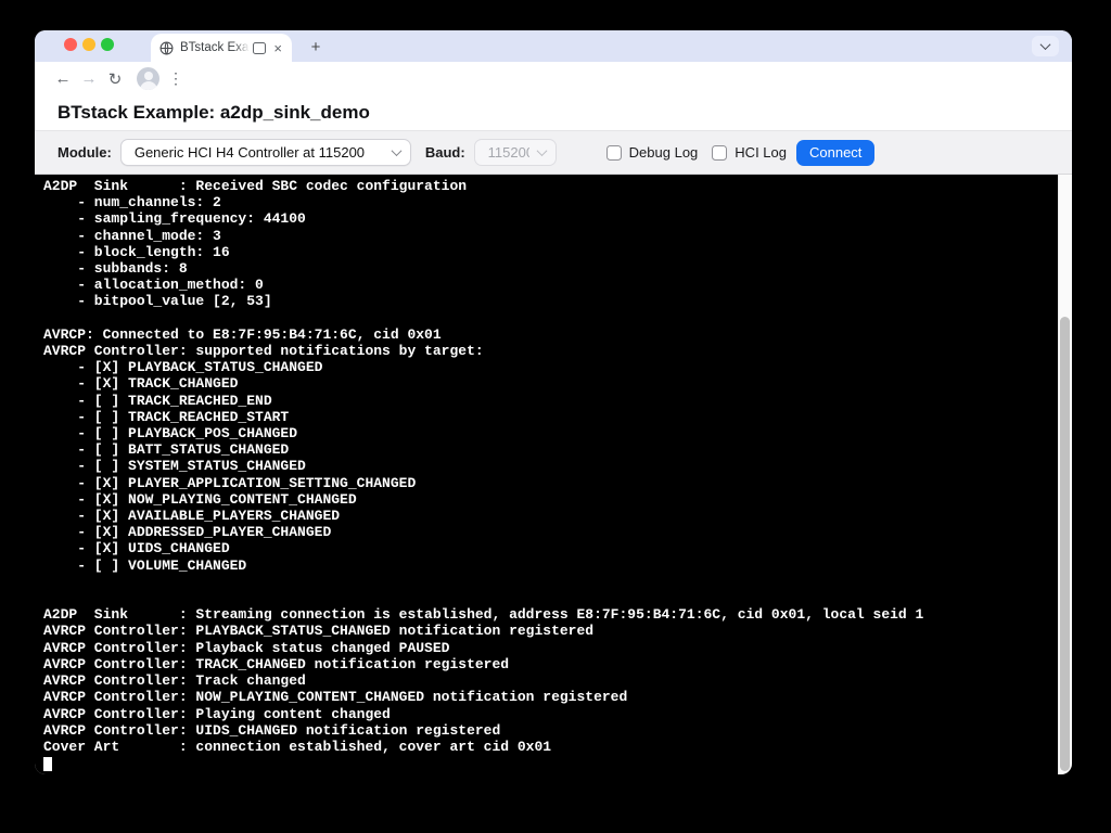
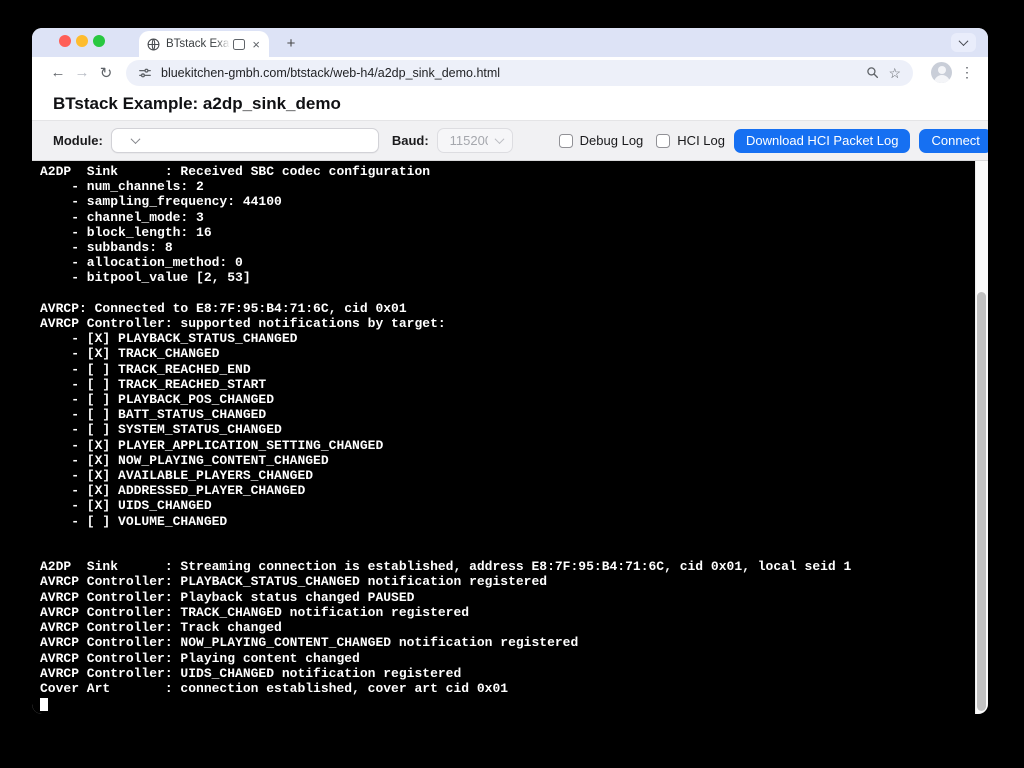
  ×
  +
  ←
  →
  ↻
+ bluekitchen-gmbh.com/btstack/web-h4/a2dp_sink_demo.html
+ ☆
  ⋮
  BTstack Example: a2dp_sink_demo
  Module:
- Generic HCI H4 Controller at 115200
  Baud:
  11520
  Debug Log
  HCI Log
+ Download HCI Packet Log
  Connect
  A2DP Sink : Received SBC codec configuration
  - num_channels: 2
  - sampling_frequency: 44100
  - channel_mode: 3
  - block_length: 16
  - subbands: 8
  - allocation_method: 0
  - bitpool_value [2, 53]
  AVRCP: Connected to E8:7F:95:B4:71:6C, cid 0x01
  AVRCP Controller: supported notifications by target:
  - [X] PLAYBACK_STATUS_CHANGED
  - [X] TRACK_CHANGED
  - [ ] TRACK_REACHED_END
  - [ ] TRACK_REACHED_START
  - [ ] PLAYBACK_POS_CHANGED
  - [ ] BATT_STATUS_CHANGED
  - [ ] SYSTEM_STATUS_CHANGED
  - [X] PLAYER_APPLICATION_SETTING_CHANGED
  - [X] NOW_PLAYING_CONTENT_CHANGED
  - [X] AVAILABLE_PLAYERS_CHANGED
  - [X] ADDRESSED_PLAYER_CHANGED
  - [X] UIDS_CHANGED
  - [ ] VOLUME_CHANGED
  A2DP Sink : Streaming connection is established, address E8:7F:95:B4:71:6C, cid 0x01, local seid 1
  AVRCP Controller: PLAYBACK_STATUS_CHANGED notification registered
  AVRCP Controller: Playback status changed PAUSED
  AVRCP Controller: TRACK_CHANGED notification registered
  AVRCP Controller: Track changed
  AVRCP Controller: NOW_PLAYING_CONTENT_CHANGED notification registered
  AVRCP Controller: Playing content changed
  AVRCP Controller: UIDS_CHANGED notification registered
  Cover Art : connection established, cover art cid 0x01
